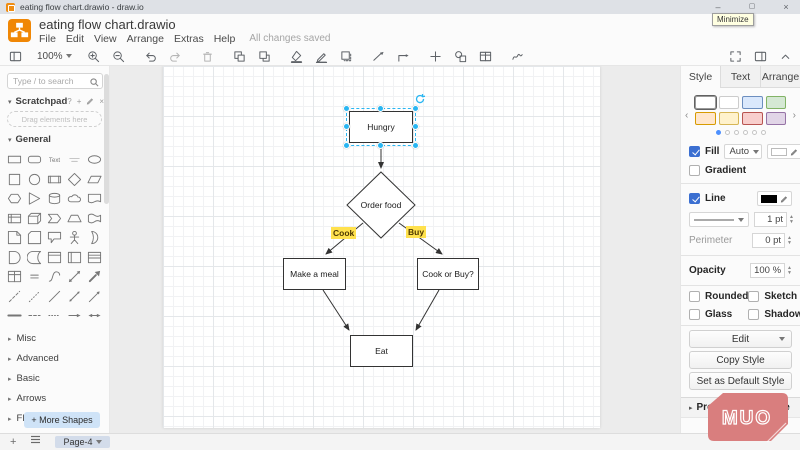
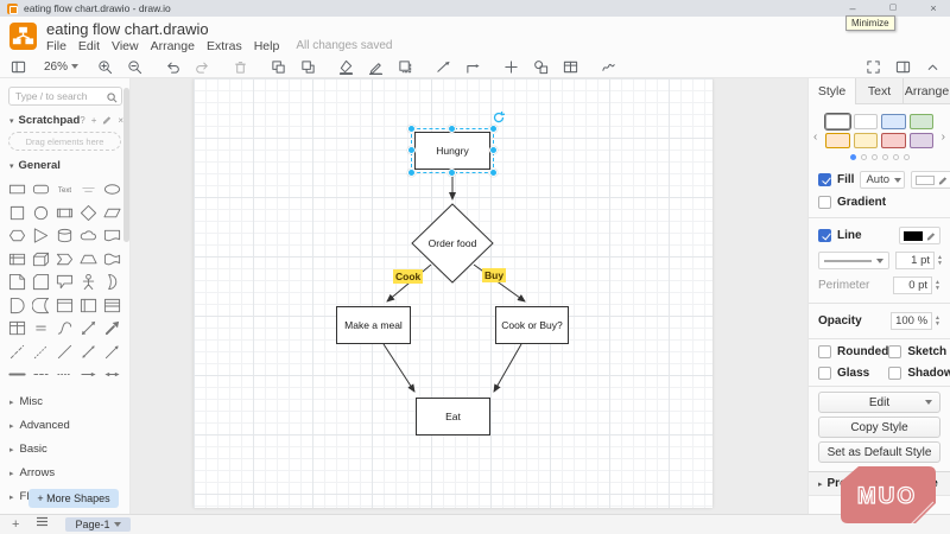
  eating flow chart.drawio - draw.io
  –
  ×
  Minimize
  eating flow chart.drawio
  File
  Edit
  View
  Arrange
  Extras
  Help
  All changes saved
- 100%
+ 26%
  Type / to search
  Scratchpad
  ?
  +
  ×
  Drag elements here
  General
  Misc
  Advanced
  Basic
  Arrows
  + More Shapes
  Order food
  Hungry
  Make a meal
  Cook or Buy?
  Eat
  Cook
  Buy
  Style
  Text
  Arrange
  ‹
  ›
  Fill
  Auto
  Gradient
  Line
  1 pt
  Perimeter
  0 pt
  Opacity
  100 %
  Rounded
  Sketch
  Glass
  Shadow
  Edit
  Copy Style
  Set as Default Style
  +
- Page-4
+ Page-1
  MUO
